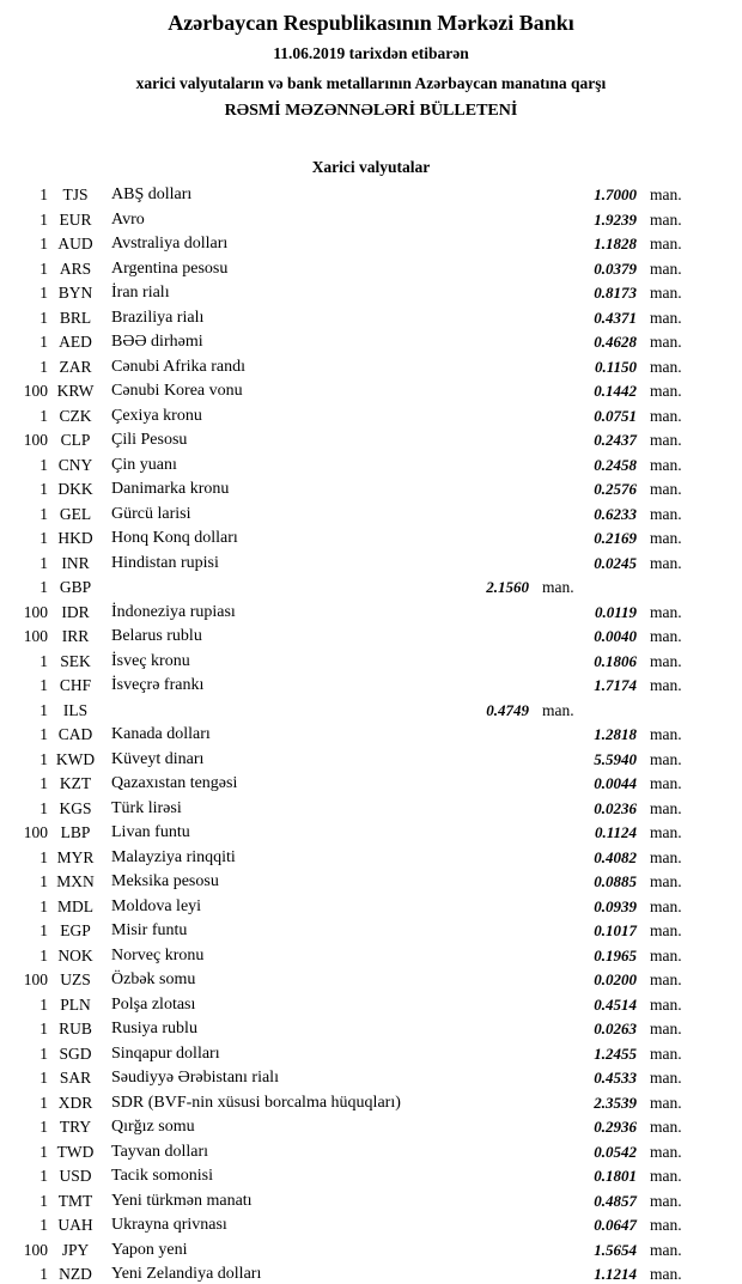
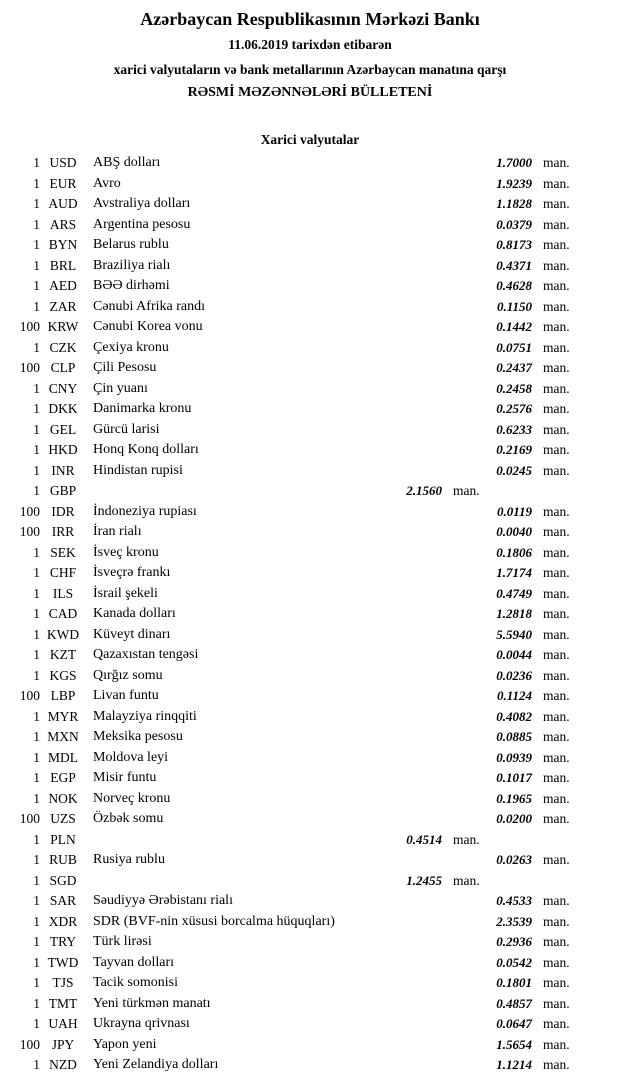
  Azərbaycan Respublikasının Mərkəzi Bankı
  11.06.2019 tarixdən etibarən
  xarici valyutaların və bank metallarının Azərbaycan manatına qarşı
  RƏSMİ MƏZƏNNƏLƏRİ BÜLLETENİ
  Xarici valyutalar
  1
- TJS
+ USD
  ABŞ dolları
  1.7000
  man.
  1
  EUR
  Avro
  1.9239
  man.
  1
  AUD
  Avstraliya dolları
  1.1828
  man.
  1
  ARS
  Argentina pesosu
  0.0379
  man.
  1
  BYN
- İran rialı
+ Belarus rublu
  0.8173
  man.
  1
  BRL
  Braziliya rialı
  0.4371
  man.
  1
  AED
  BƏƏ dirhəmi
  0.4628
  man.
  1
  ZAR
  Cənubi Afrika randı
  0.1150
  man.
  100
  KRW
  Cənubi Korea vonu
  0.1442
  man.
  1
  CZK
  Çexiya kronu
  0.0751
  man.
  100
  CLP
  Çili Pesosu
  0.2437
  man.
  1
  CNY
  Çin yuanı
  0.2458
  man.
  1
  DKK
  Danimarka kronu
  0.2576
  man.
  1
  GEL
  Gürcü larisi
  0.6233
  man.
  1
  HKD
  Honq Konq dolları
  0.2169
  man.
  1
  INR
  Hindistan rupisi
  0.0245
  man.
  1
  GBP
  2.1560
  man.
  100
  IDR
  İndoneziya rupiası
  0.0119
  man.
  100
  IRR
- Belarus rublu
+ İran rialı
  0.0040
  man.
  1
  SEK
  İsveç kronu
  0.1806
  man.
  1
  CHF
  İsveçrə frankı
  1.7174
  man.
  1
  ILS
+ İsrail şekeli
  0.4749
  man.
  1
  CAD
  Kanada dolları
  1.2818
  man.
  1
  KWD
  Küveyt dinarı
  5.5940
  man.
  1
  KZT
  Qazaxıstan tengəsi
  0.0044
  man.
  1
  KGS
- Türk lirəsi
+ Qırğız somu
  0.0236
  man.
  100
  LBP
  Livan funtu
  0.1124
  man.
  1
  MYR
  Malayziya rinqqiti
  0.4082
  man.
  1
  MXN
  Meksika pesosu
  0.0885
  man.
  1
  MDL
  Moldova leyi
  0.0939
  man.
  1
  EGP
  Misir funtu
  0.1017
  man.
  1
  NOK
  Norveç kronu
  0.1965
  man.
  100
  UZS
  Özbək somu
  0.0200
  man.
  1
  PLN
- Polşa zlotası
  0.4514
  man.
  1
  RUB
  Rusiya rublu
  0.0263
  man.
  1
  SGD
- Sinqapur dolları
  1.2455
  man.
  1
  SAR
  Səudiyyə Ərəbistanı rialı
  0.4533
  man.
  1
  XDR
  SDR (BVF-nin xüsusi borcalma hüquqları)
  2.3539
  man.
  1
  TRY
- Qırğız somu
+ Türk lirəsi
  0.2936
  man.
  1
  TWD
  Tayvan dolları
  0.0542
  man.
  1
- USD
+ TJS
  Tacik somonisi
  0.1801
  man.
  1
  TMT
  Yeni türkmən manatı
  0.4857
  man.
  1
  UAH
  Ukrayna qrivnası
  0.0647
  man.
  100
  JPY
  Yapon yeni
  1.5654
  man.
  1
  NZD
  Yeni Zelandiya dolları
  1.1214
  man.
